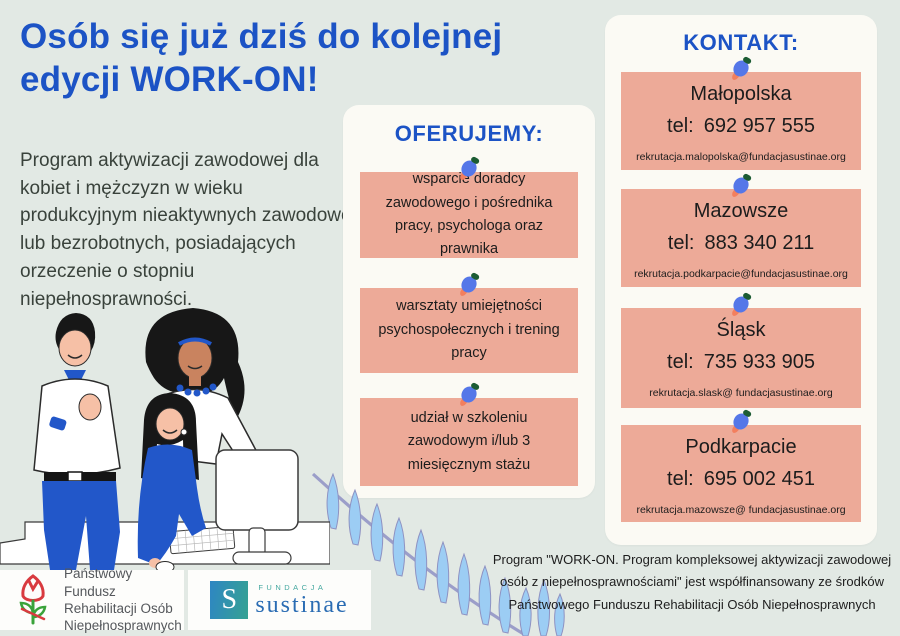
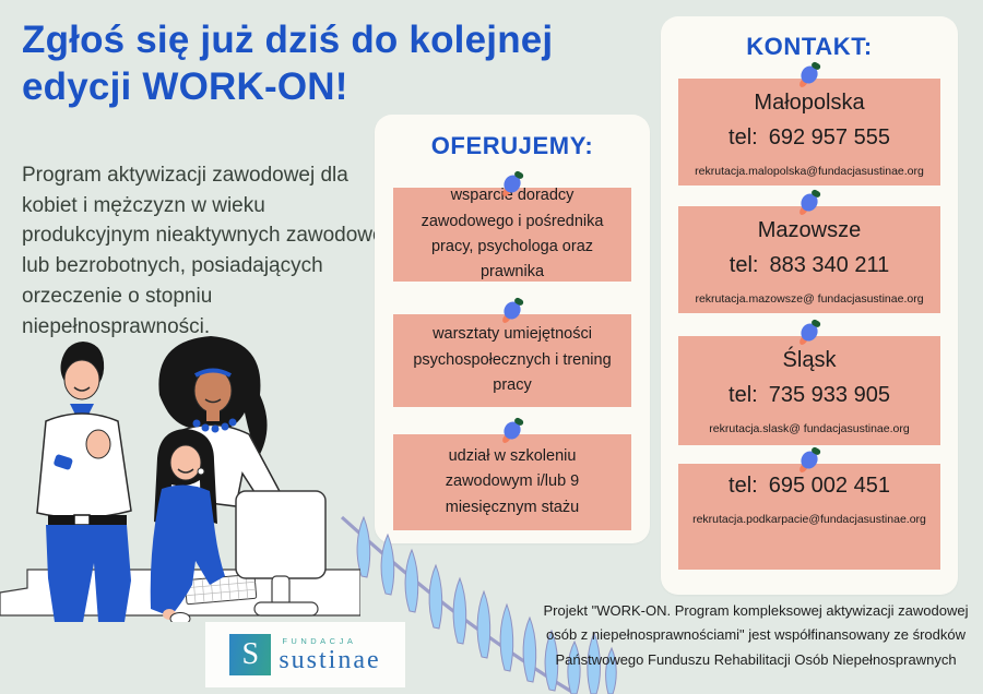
- Osób się już dziś do kolejnej
+ Zgłoś się już dziś do kolejnej
  edycji WORK-ON!
  Program aktywizacji zawodowej dla kobiet i mężczyzn w wieku produkcyjnym nieaktywnych zawodow lub bezrobotnych, posiadających orzeczenie o stopniu niepełnosprawności.
  OFERUJEMY:
  wsparcie doradcy zawodowego i pośrednika pracy, psychologa oraz prawnika
  warsztaty umiejętności psychospołecznych i trening pracy
- udział w szkoleniu zawodowym i/lub 3 miesięcznym stażu
+ udział w szkoleniu zawodowym i/lub 9 miesięcznym stażu
  KONTAKT:
  Małopolska
  tel: 692 957 555
  rekrutacja.malopolska@fundacjasustinae.org
  Mazowsze
  tel: 883 340 211
- rekrutacja.podkarpacie@fundacjasustinae.org
+ rekrutacja.mazowsze@ fundacjasustinae.org
  Śląsk
  tel: 735 933 905
  rekrutacja.slask@ fundacjasustinae.org
- Podkarpacie
  tel: 695 002 451
- rekrutacja.mazowsze@ fundacjasustinae.org
+ rekrutacja.podkarpacie@fundacjasustinae.org
- Program "WORK-ON. Program kompleksowej aktywizacji zawodowej osób z niepełnosprawnościami" jest współfinansowany ze środków Państwowego Funduszu Rehabilitacji Osób Niepełnosprawnych
+ Projekt "WORK-ON. Program kompleksowej aktywizacji zawodowej osób z niepełnosprawnościami" jest współfinansowany ze środków Państwowego Funduszu Rehabilitacji Osób Niepełnosprawnych
- Państwowy Fundusz Rehabilitacji Osób Niepełnosprawnych
  S
  FUNDACJA
  sustinae
